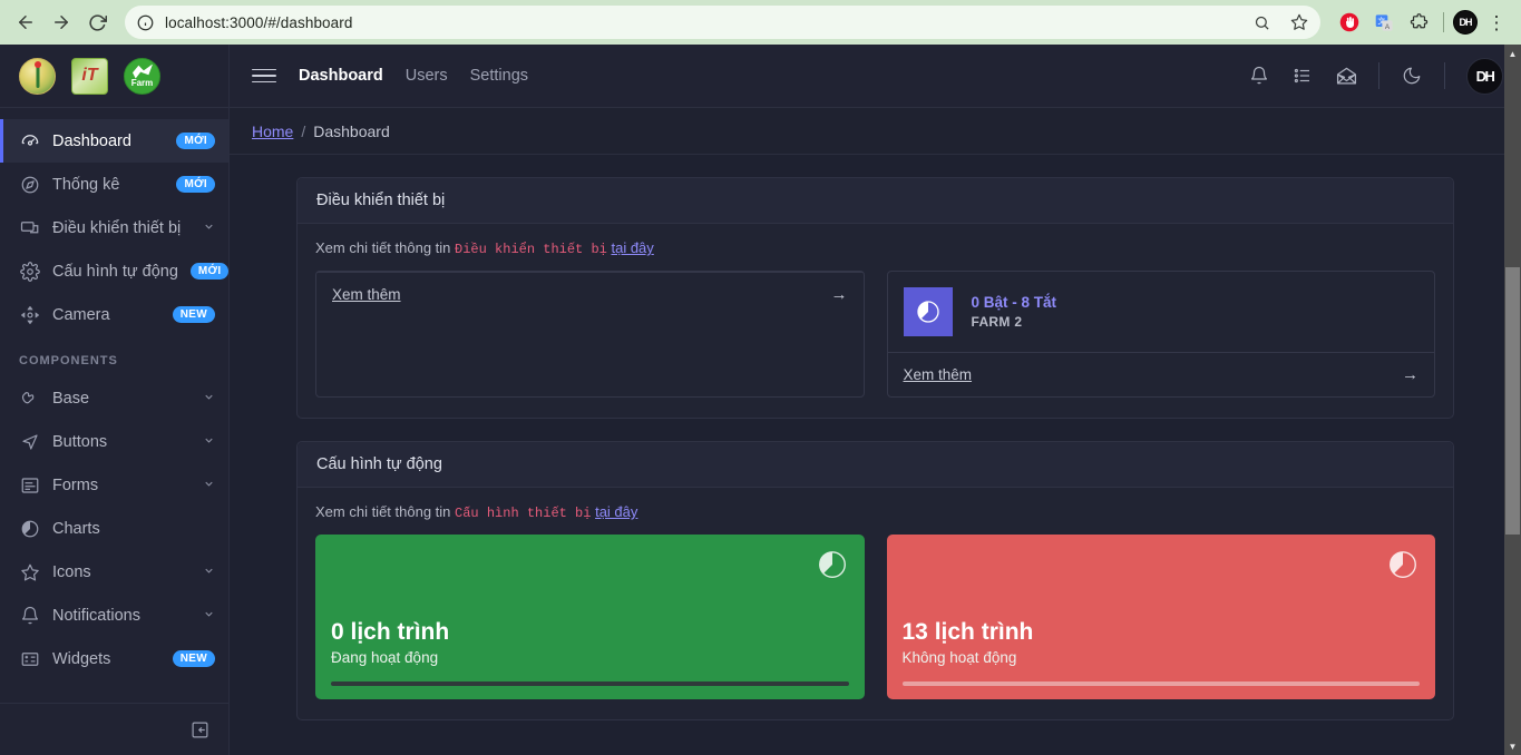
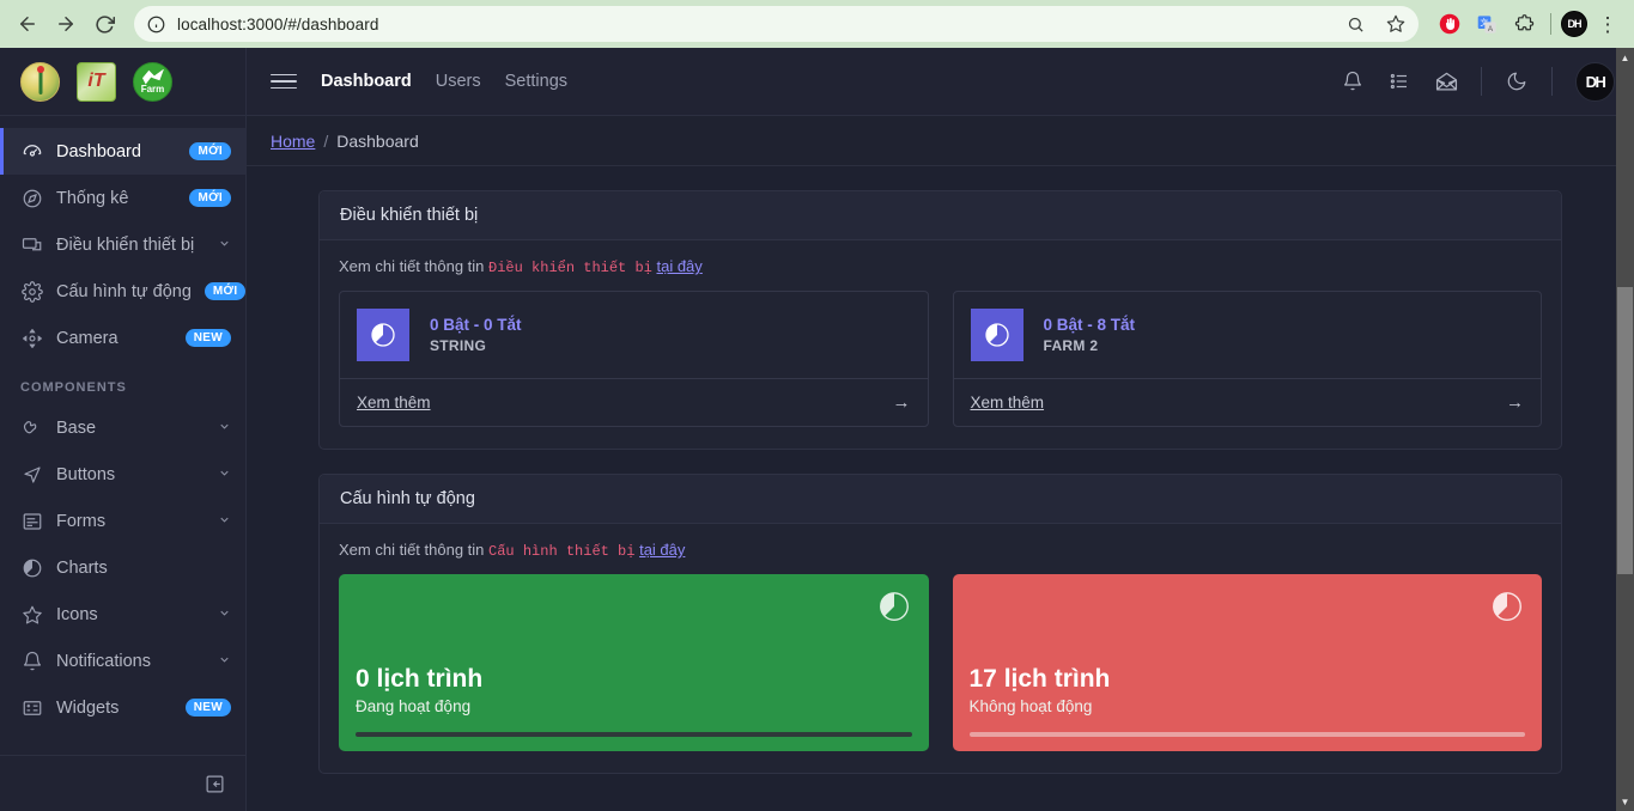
  localhost:3000/#/dashboard
  文
  DH
  ⋮
  iT
  Farm
  Dashboard
  MỚI
  Thống kê
  MỚI
  Điều khiển thiết bị
  Cấu hình tự động
  MỚI
  Camera
  NEW
  COMPONENTS
  Base
  Buttons
  Forms
  Charts
  Icons
  Notifications
  Widgets
  NEW
  Dashboard
  Users
  Settings
  DH
  Home
  /
  Dashboard
  Điều khiển thiết bị
  Xem chi tiết thông tin Điều khiển thiết bị tại đây
+ 0 Bật - 0 Tắt
+ STRING
  Xem thêm
  →
  0 Bật - 8 Tắt
  FARM 2
  Xem thêm
  →
  Cấu hình tự động
  Xem chi tiết thông tin Cấu hình thiết bị tại đây
  0 lịch trình
  Đang hoạt động
- 13 lịch trình
+ 17 lịch trình
  Không hoạt động
  ▲
  ▼
